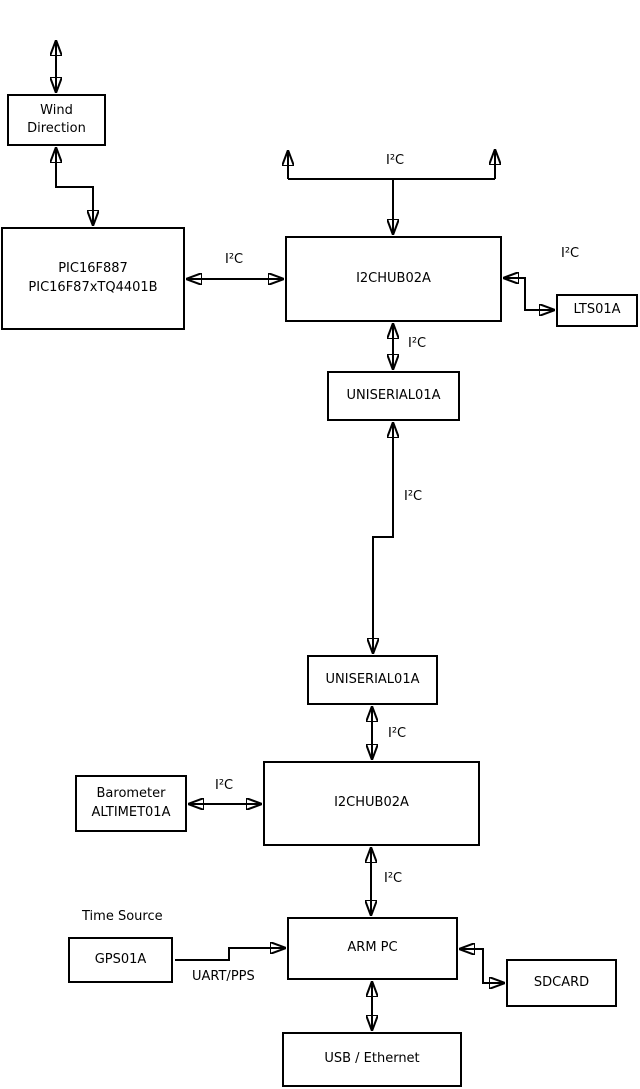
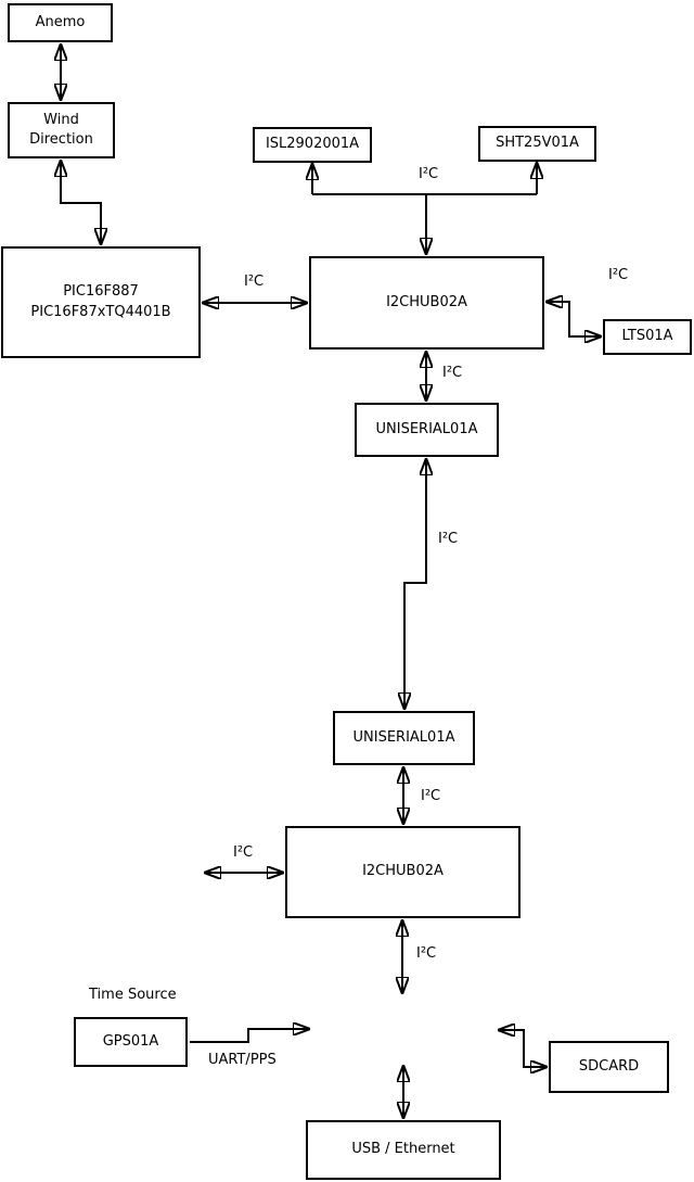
+ Anemo
  Wind
  Direction
  PIC16F887
  PIC16F87xTQ4401B
+ ISL2902001A
+ SHT25V01A
  I2CHUB02A
  LTS01A
  UNISERIAL01A
  UNISERIAL01A
  I2CHUB02A
- Barometer
- ALTIMET01A
- ARM PC
  GPS01A
  SDCARD
  USB / Ethernet
  I²C
  I²C
  I²C
  I²C
  I²C
  I²C
  I²C
  I²C
  Time Source
  UART/PPS
